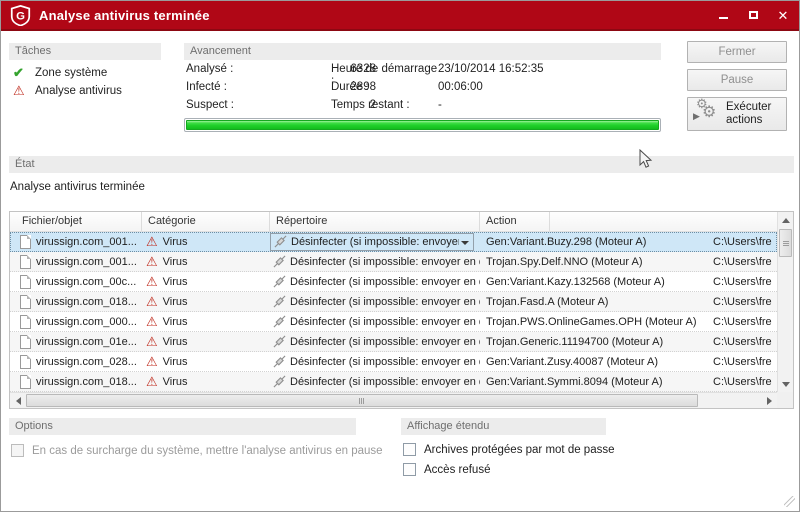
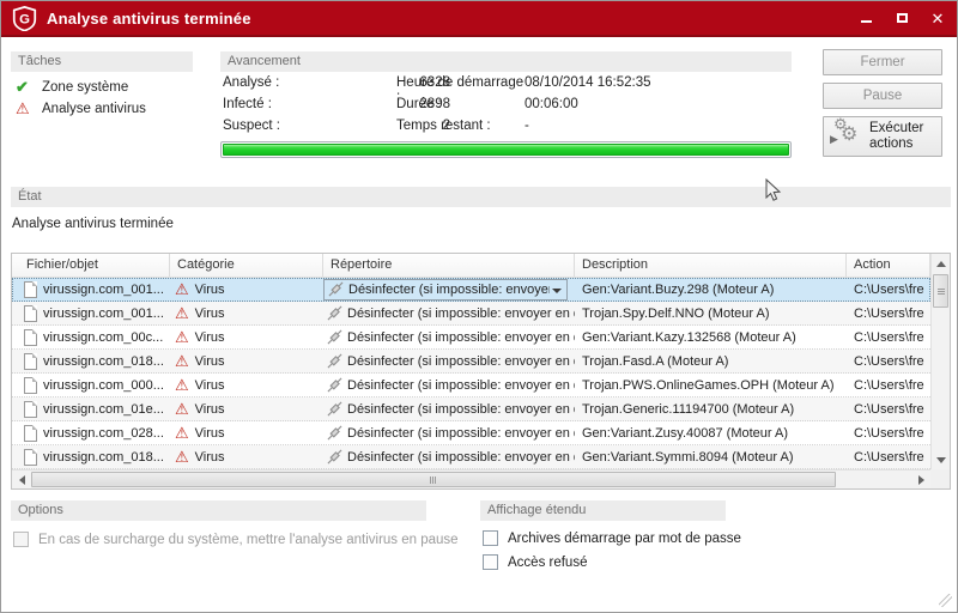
  G
  Analyse antivirus terminée
  ✕
  Tâches
  Avancement
  ✔
  Zone système
  ⚠
  Analyse antivirus
  Analysé :
  6328
  Infecté :
  2898
  Suspect :
  2
  Heure de démarrage :
- 23/10/2014 16:52:35
+ 08/10/2014 16:52:35
  Durée :
  00:06:00
  Temps restant :
  -
  Fermer
  Pause
  ⚙
  ⚙
  ▶
  Exécuter actions
  État
  Analyse antivirus terminée
  Fichier/objet
  Catégorie
  Répertoire
+ Description
  Action
  virussign.com_001...
  ⚠
  Virus
  Désinfecter (si impossible: envoye
  Gen:Variant.Buzy.298 (Moteur A)
  C:\Users\fre
  virussign.com_001...
  ⚠
  Virus
  Désinfecter (si impossible: envoyer en
  Trojan.Spy.Delf.NNO (Moteur A)
  C:\Users\fre
  virussign.com_00c...
  ⚠
  Virus
  Désinfecter (si impossible: envoyer en
  Gen:Variant.Kazy.132568 (Moteur A)
  C:\Users\fre
  virussign.com_018...
  ⚠
  Virus
  Désinfecter (si impossible: envoyer en
  Trojan.Fasd.A (Moteur A)
  C:\Users\fre
  virussign.com_000...
  ⚠
  Virus
  Désinfecter (si impossible: envoyer en
  Trojan.PWS.OnlineGames.OPH (Moteur A)
  C:\Users\fre
  virussign.com_01e...
  ⚠
  Virus
  Désinfecter (si impossible: envoyer en
  Trojan.Generic.11194700 (Moteur A)
  C:\Users\fre
  virussign.com_028...
  ⚠
  Virus
  Désinfecter (si impossible: envoyer en
  Gen:Variant.Zusy.40087 (Moteur A)
  C:\Users\fre
  virussign.com_018...
  ⚠
  Virus
  Désinfecter (si impossible: envoyer en
  Gen:Variant.Symmi.8094 (Moteur A)
  C:\Users\fre
  Options
  En cas de surcharge du système, mettre l'analyse antivirus en pause
  Affichage étendu
- Archives protégées par mot de passe
+ Archives démarrage par mot de passe
  Accès refusé
